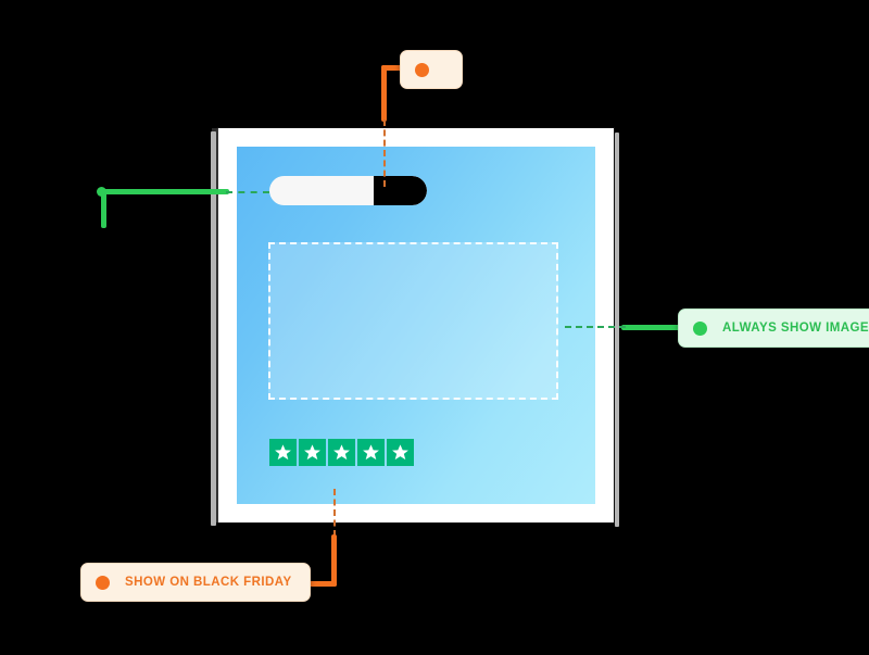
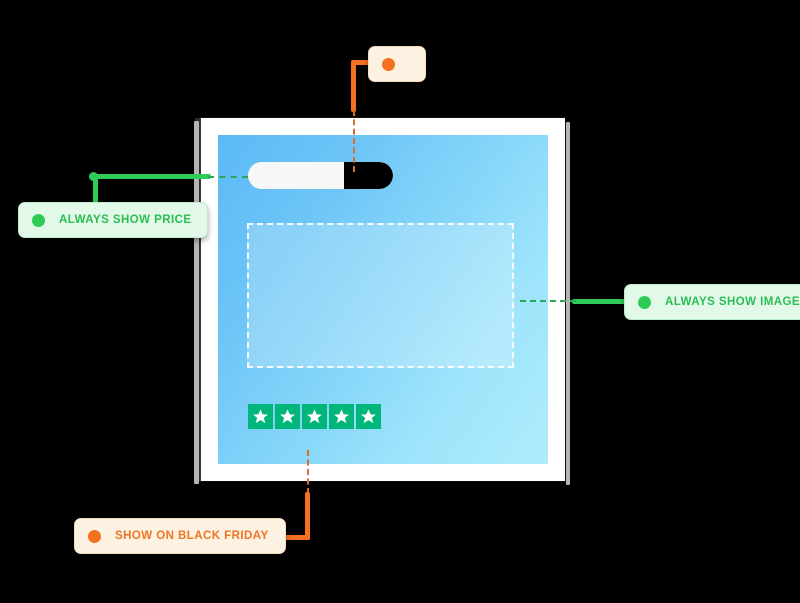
+ ALWAYS SHOW PRICE
  ALWAYS SHOW IMAGE
  SHOW ON BLACK FRIDAY
